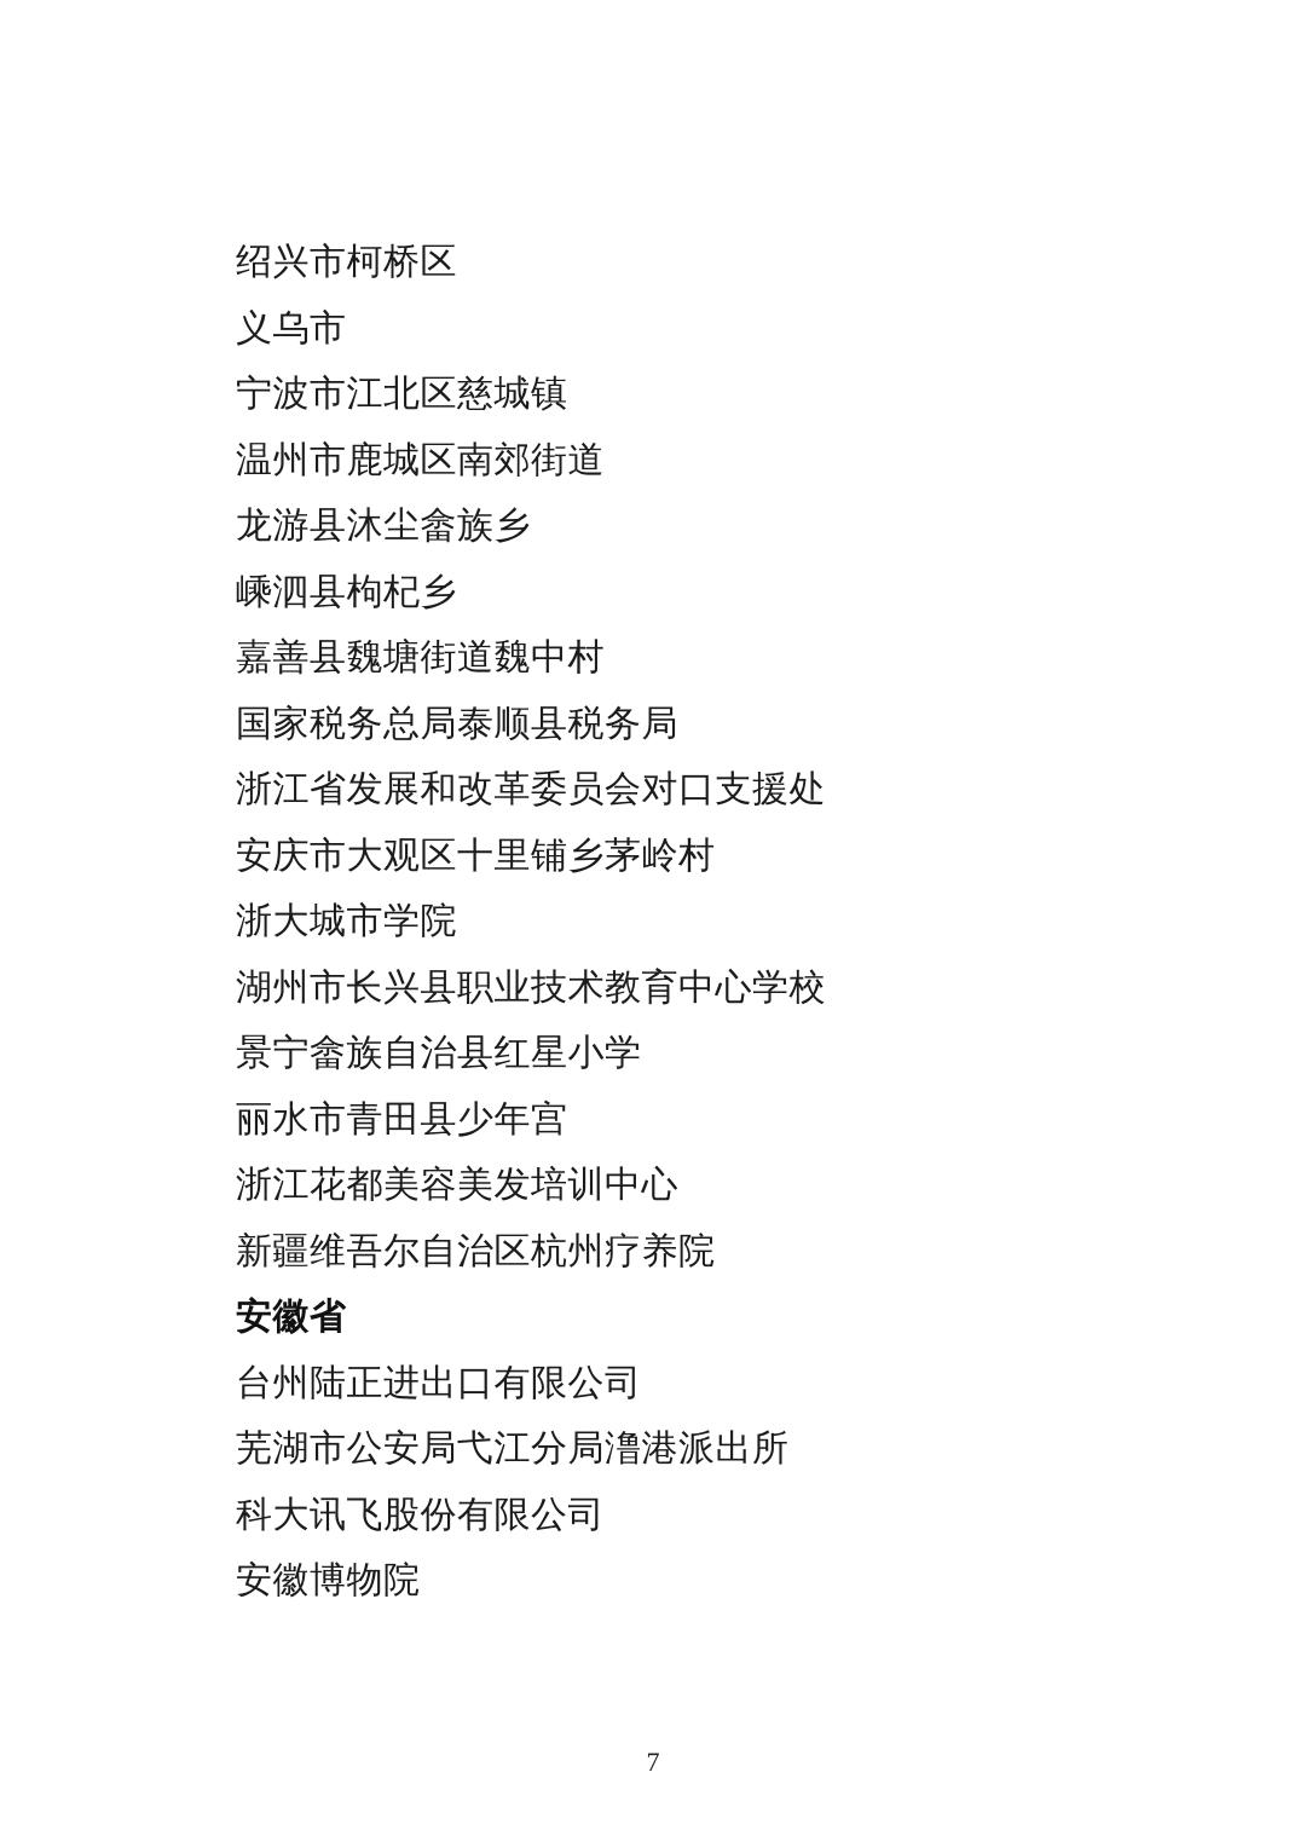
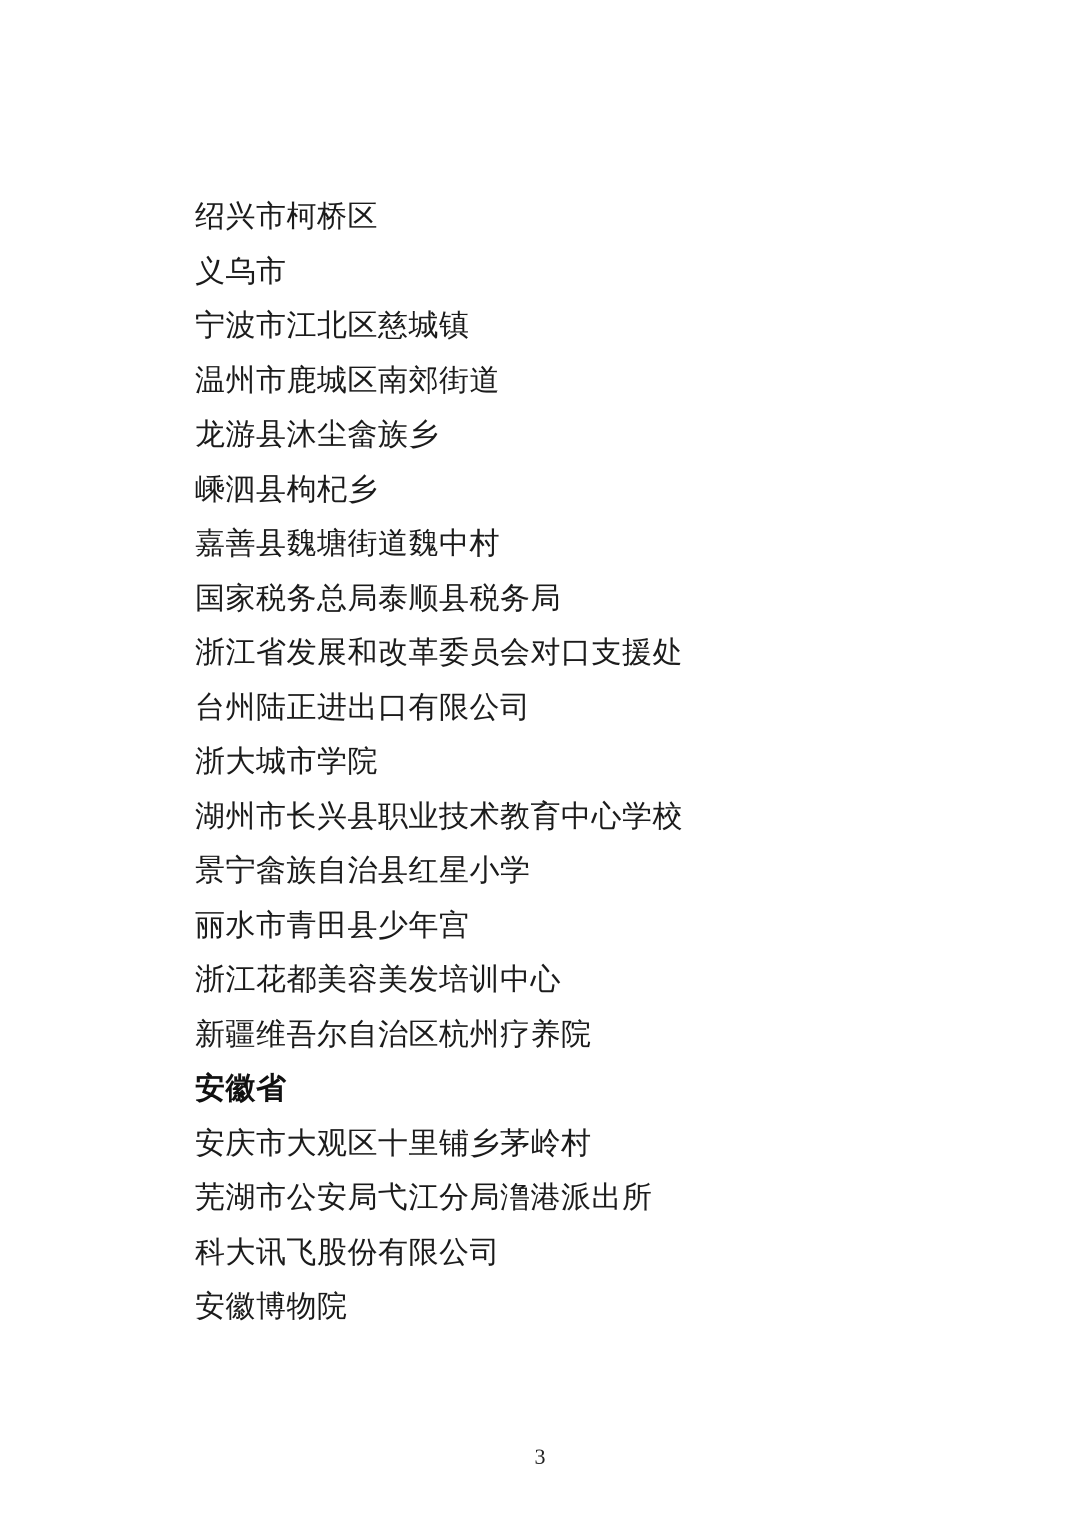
  绍兴市柯桥区
  义乌市
  宁波市江北区慈城镇
  温州市鹿城区南郊街道
  龙游县沐尘畲族乡
  嵊泗县枸杞乡
  嘉善县魏塘街道魏中村
  国家税务总局泰顺县税务局
  浙江省发展和改革委员会对口支援处
- 安庆市大观区十里铺乡茅岭村
+ 台州陆正进出口有限公司
  浙大城市学院
  湖州市长兴县职业技术教育中心学校
  景宁畲族自治县红星小学
  丽水市青田县少年宫
  浙江花都美容美发培训中心
  新疆维吾尔自治区杭州疗养院
  安徽省
- 台州陆正进出口有限公司
+ 安庆市大观区十里铺乡茅岭村
  芜湖市公安局弋江分局澛港派出所
  科大讯飞股份有限公司
  安徽博物院
- 7
+ 3
